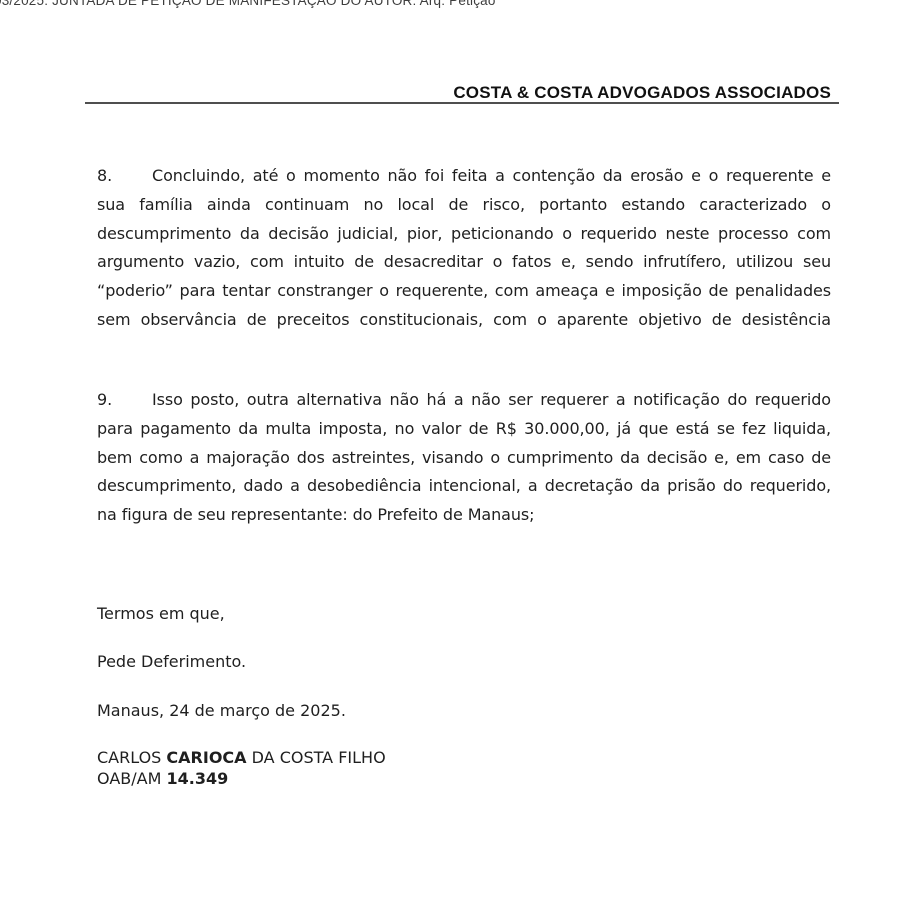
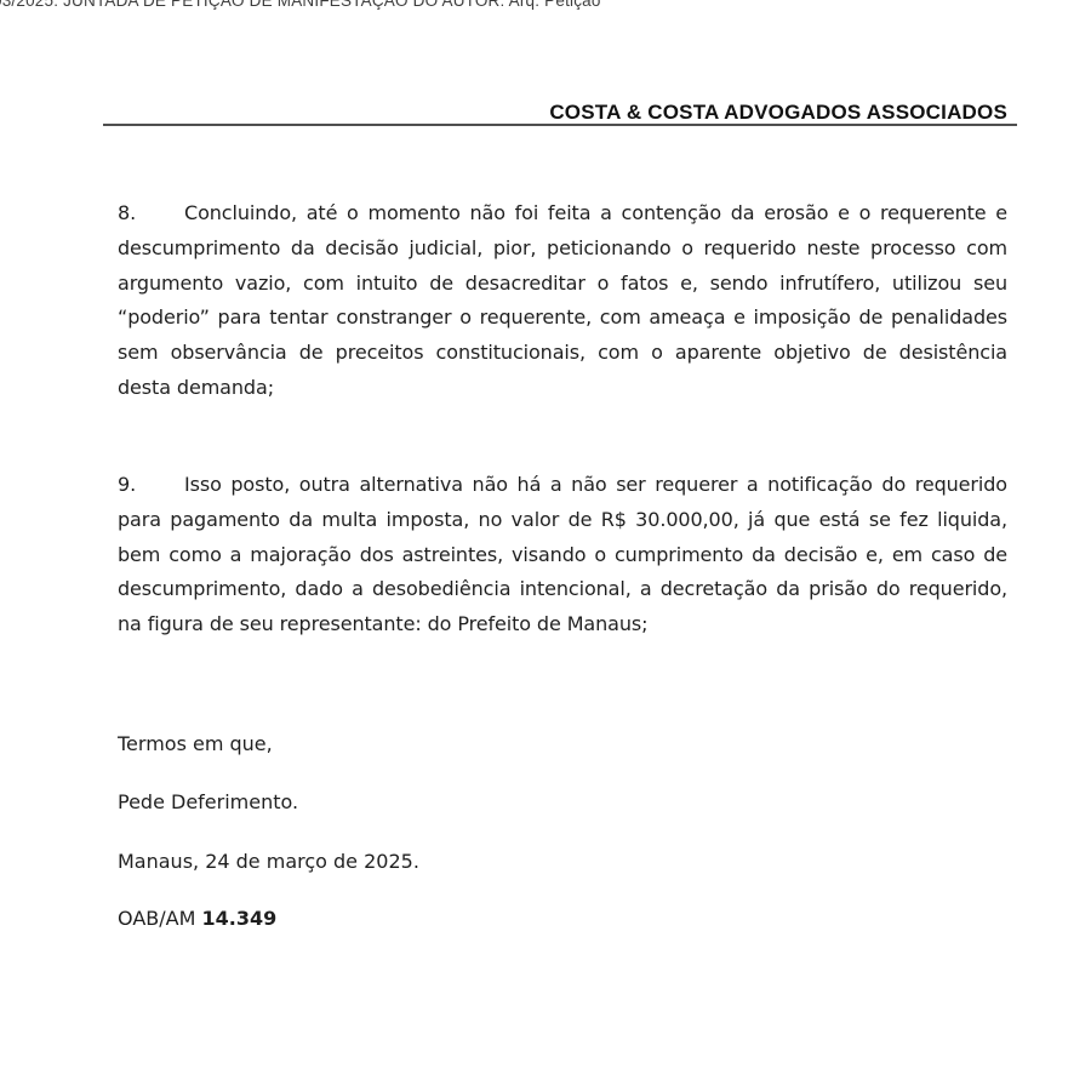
  3/2025: JUNTADA DE PETIÇÃO DE MANIFESTAÇÃO DO AUTOR: Arq: Petição
  COSTA & COSTA ADVOGADOS ASSOCIADOS
  8. Concluindo, até o momento não foi feita a contenção da erosão e o requerente e
- sua família ainda continuam no local de risco, portanto estando caracterizado o
  descumprimento da decisão judicial, pior, peticionando o requerido neste processo com
  argumento vazio, com intuito de desacreditar o fatos e, sendo infrutífero, utilizou seu
  “poderio” para tentar constranger o requerente, com ameaça e imposição de penalidades
  sem observância de preceitos constitucionais, com o aparente objetivo de desistência
+ desta demanda;
  9. Isso posto, outra alternativa não há a não ser requerer a notificação do requerido
  para pagamento da multa imposta, no valor de R$ 30.000,00, já que está se fez liquida,
  bem como a majoração dos astreintes, visando o cumprimento da decisão e, em caso de
  descumprimento, dado a desobediência intencional, a decretação da prisão do requerido,
  na figura de seu representante: do Prefeito de Manaus;
  Termos em que,
  Pede Deferimento.
  Manaus, 24 de março de 2025.
- CARLOS CARIOCA DA COSTA FILHO
  OAB/AM 14.349
